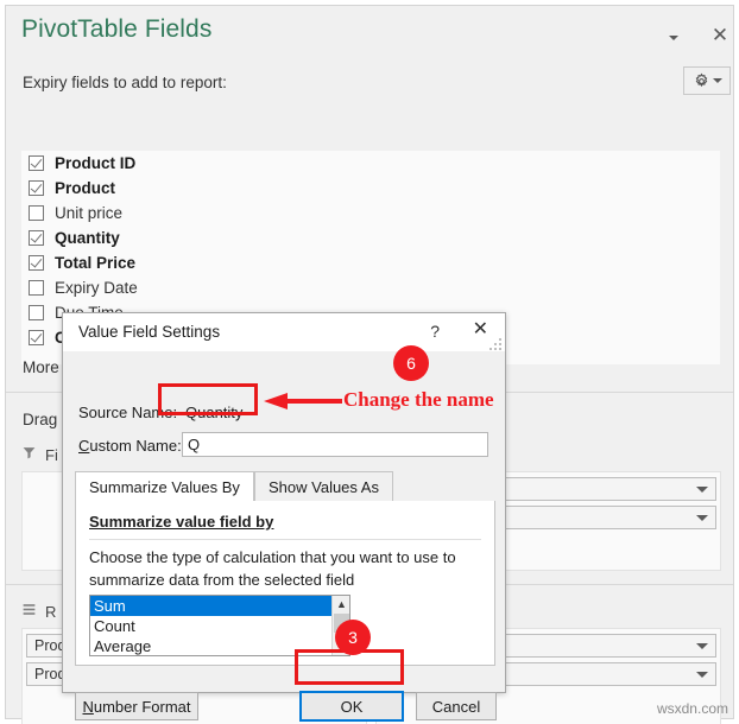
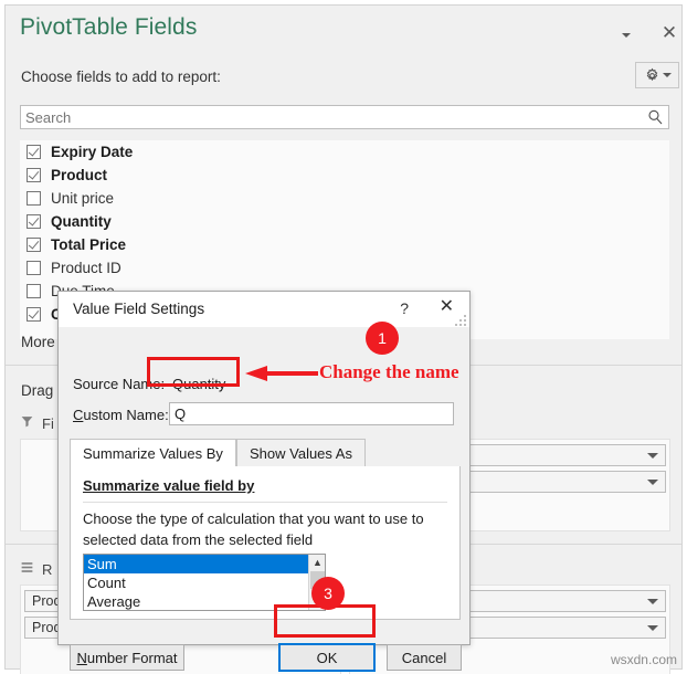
  PivotTable Fields
  ✕
- Expiry fields to add to report:
+ Choose fields to add to report:
+ Search
- Product ID
+ Expiry Date
  Product
  Unit price
  Quantity
  Total Price
- Expiry Date
+ Product ID
  More
  Drag
  Fi
  R
  Pro
  Pro
  Value Field Settings
  ?
  ✕
  Source Name:
  Quantity
  Custom Name:
  Q
  Summarize Values By
  Show Values As
  Summarize value field by
- Choose the type of calculation that you want to use to summarize data from the selected field
+ Choose the type of calculation that you want to use to selected data from the selected field
  Sum
  Count
  Average
  ▲
  Number Format
  OK
  Cancel
  Change the name
- 6
+ 1
  3
  wsxdn.com
